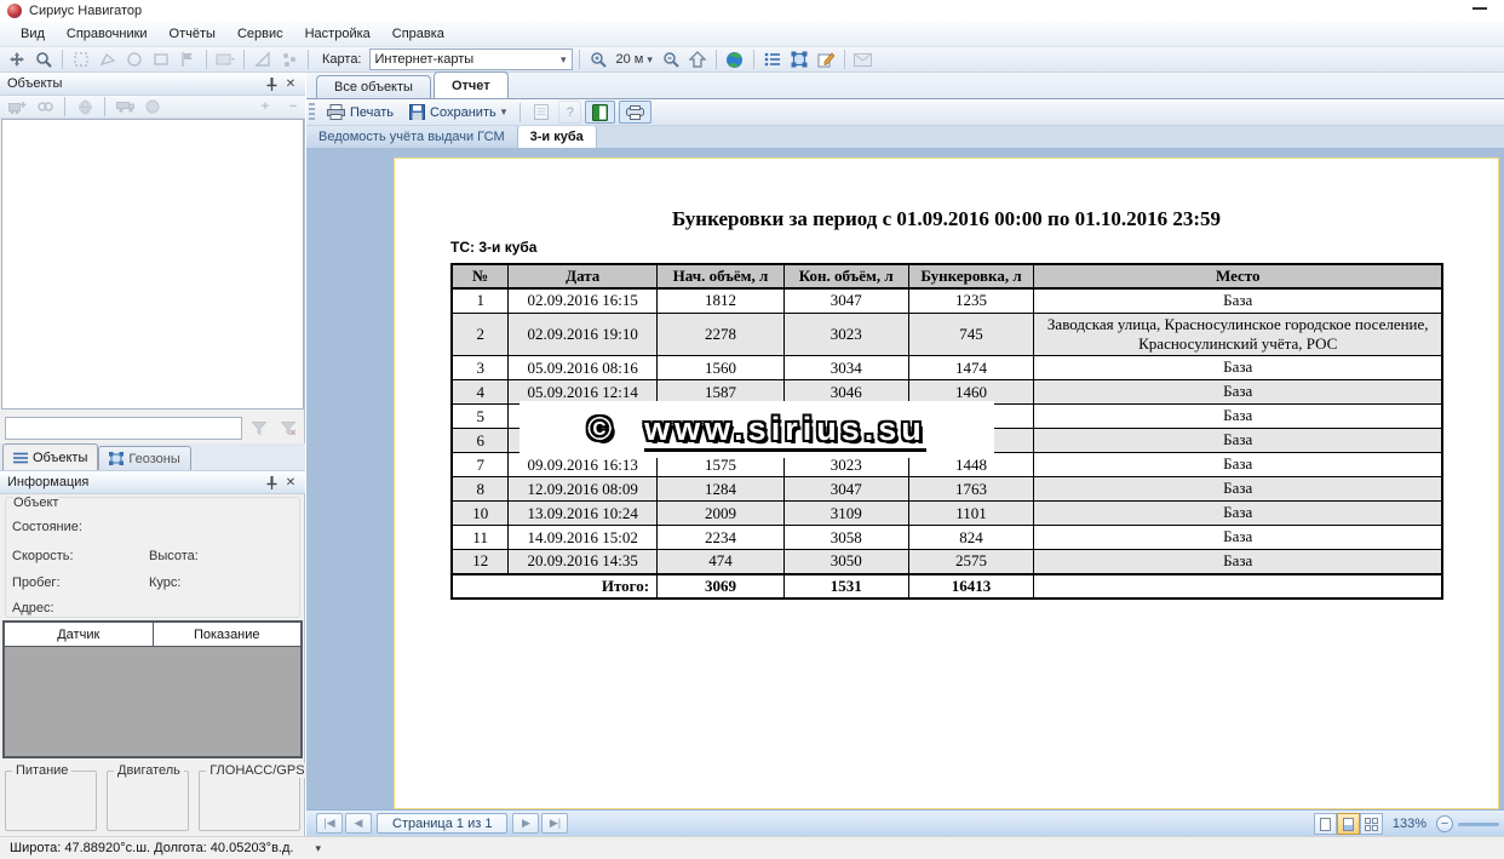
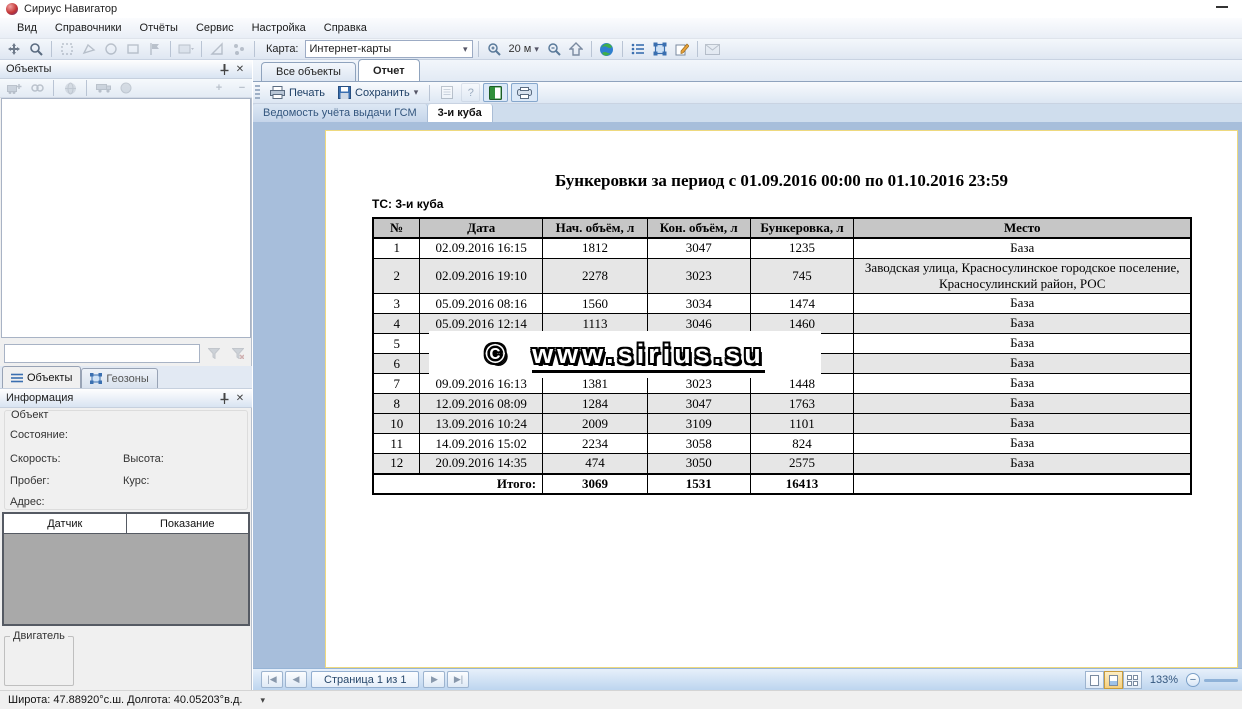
  Сириус Навигатор
  Вид
  Справочники
  Отчёты
  Сервис
  Настройка
  Справка
  Карта:
  Интернет-карты
  ▾
  20 м
  ▾
  Объекты
  ✕
  +
  −
  Объекты
  Геозоны
  Информация
  ✕
  Объект
  Состояние:
  Скорость:
  Высота:
  Пробег:
  Курс:
  Адрес:
  Датчик
  Показание
- Питание
  Двигатель
- ГЛОНАСС/GPS
  Все объекты
  Отчет
  Печать
  Сохранить
  ▾
  ?
  Ведомость учёта выдачи ГСМ
  3-и куба
  Бункеровки за период с 01.09.2016 00:00 по 01.10.2016 23:59
  ТС: 3-и куба
  №	Дата	Нач. объём, л	Кон. объём, л	Бункеровка, л	Место
  1	02.09.2016 16:15	1812	3047	1235	База
- 2	02.09.2016 19:10	2278	3023	745	Заводская улица, Красносулинское городское поселение, Красносулинский учёта, РОС
+ 2	02.09.2016 19:10	2278	3023	745	Заводская улица, Красносулинское городское поселение, Красносулинский район, РОС
  3	05.09.2016 08:16	1560	3034	1474	База
- 4	05.09.2016 12:14	1587	3046	1460	База
+ 4	05.09.2016 12:14	1113	3046	1460	База
  5					База
  6					База
- 7	09.09.2016 16:13	1575	3023	1448	База
+ 7	09.09.2016 16:13	1381	3023	1448	База
  8	12.09.2016 08:09	1284	3047	1763	База
  10	13.09.2016 10:24	2009	3109	1101	База
  11	14.09.2016 15:02	2234	3058	824	База
  12	20.09.2016 14:35	474	3050	2575	База
  Итого:	3069	1531	16413
  © www.sirius.su
  |◀
  ◀
  Страница 1 из 1
  ▶
  ▶|
  133%
  −
  Широта: 47.88920°с.ш. Долгота: 40.05203°в.д.
  ▾
